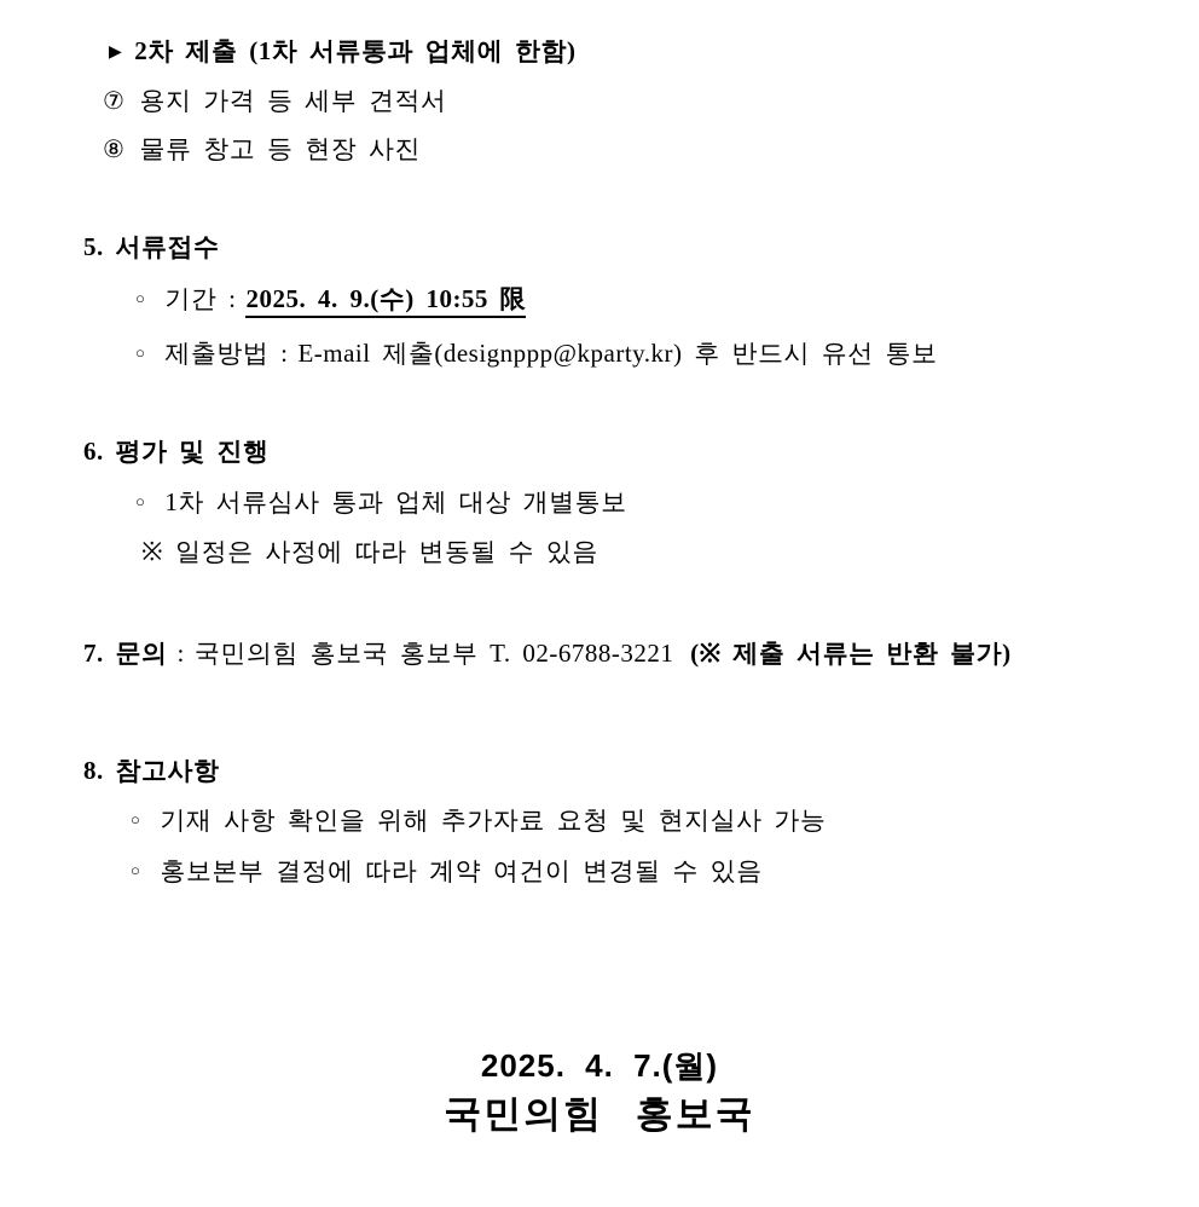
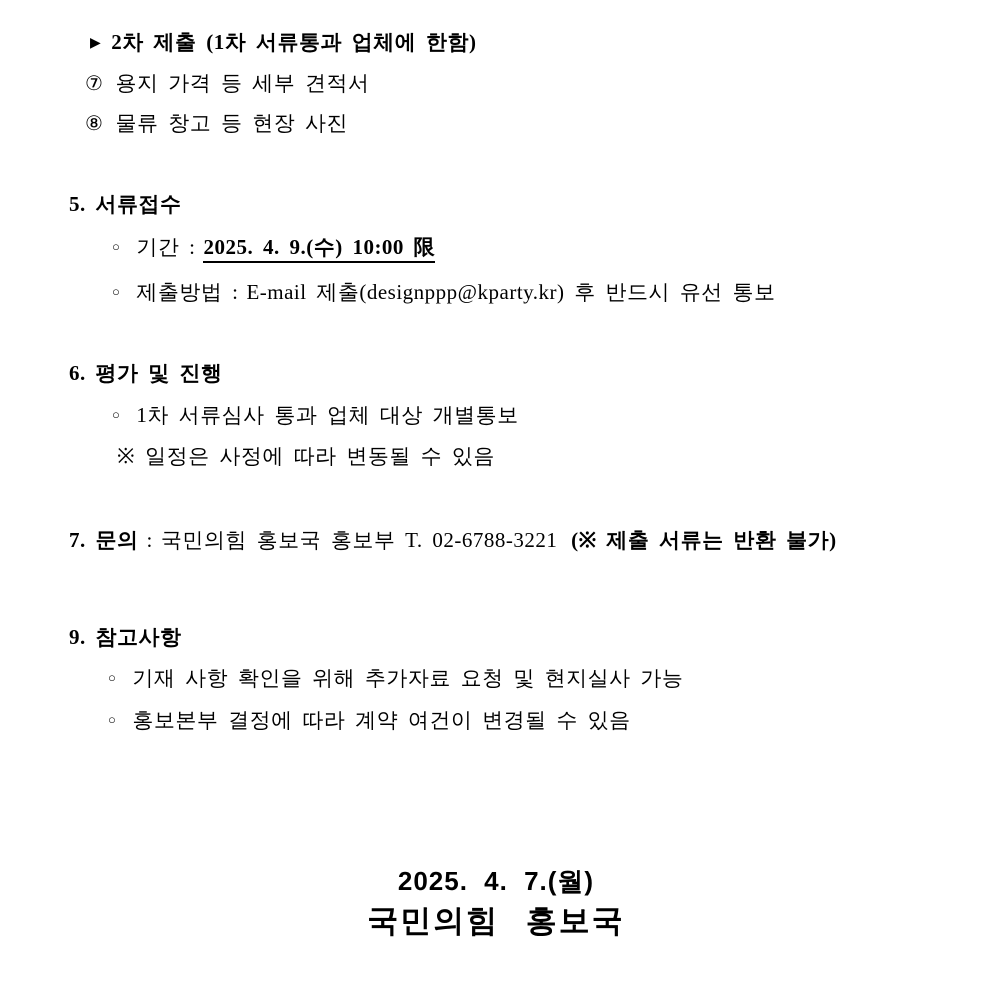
  ▶ 2차 제출 (1차 서류통과 업체에 한함)
  ⑦ 용지 가격 등 세부 견적서
  ⑧ 물류 창고 등 현장 사진
  5. 서류접수
- ○ 기간 : 2025. 4. 9.(수) 10:55 限
+ ○ 기간 : 2025. 4. 9.(수) 10:00 限
  ○ 제출방법 : E-mail 제출(designppp@kparty.kr) 후 반드시 유선 통보
  6. 평가 및 진행
  ○ 1차 서류심사 통과 업체 대상 개별통보
  ※ 일정은 사정에 따라 변동될 수 있음
  7. 문의 : 국민의힘 홍보국 홍보부 T. 02-6788-3221 (※ 제출 서류는 반환 불가)
- 8. 참고사항
+ 9. 참고사항
  ○ 기재 사항 확인을 위해 추가자료 요청 및 현지실사 가능
  ○ 홍보본부 결정에 따라 계약 여건이 변경될 수 있음
  2025. 4. 7.(월)
  국민의힘 홍보국
